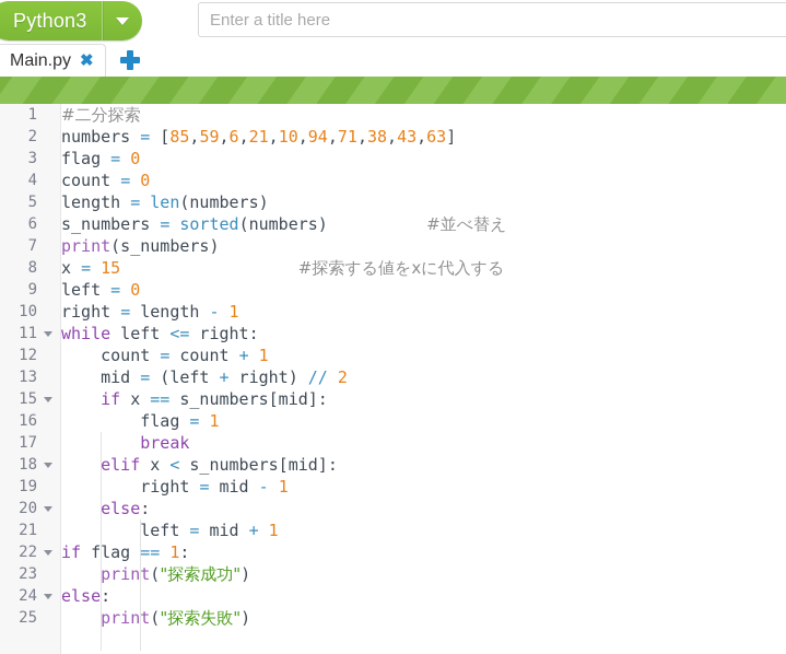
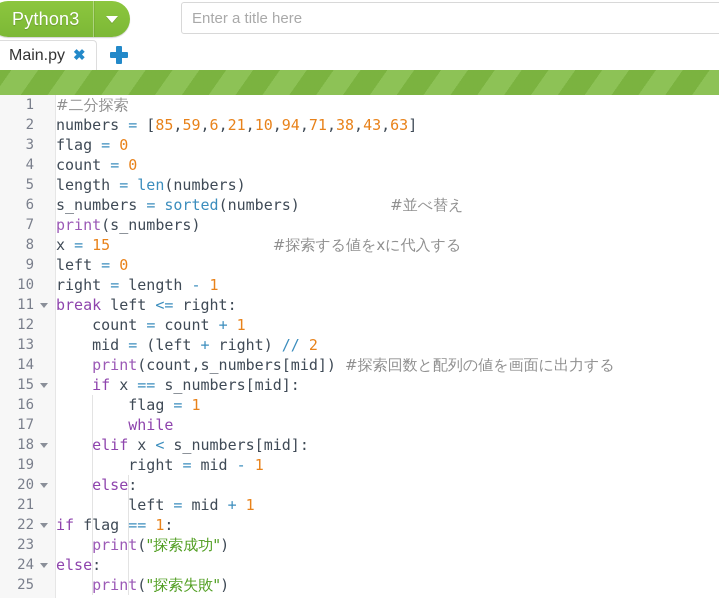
  Python3
  Enter a title here
  Main.py
  ✖
  1
  #二分探索
  2
  numbers = [85,59,6,21,10,94,71,38,43,63]
  3
  flag = 0
  4
  count = 0
  5
  length = len(numbers)
  6
  s_numbers = sorted(numbers) #並べ替え
  7
  print(s_numbers)
  8
  x = 15 #探索する値をxに代入する
  9
  left = 0
  10
  right = length - 1
  11
- while left <= right:
+ break left <= right:
  12
  count = count + 1
  13
  mid = (left + right) // 2
+ 14
+ print(count,s_numbers[mid]) #探索回数と配列の値を画面に出力する
  15
  if x == s_numbers[mid]:
  16
  flag = 1
  17
- break
+ while
  18
  elif x < s_numbers[mid]:
  19
  right = mid - 1
  20
  else:
  21
  left = mid + 1
  22
  if flag == 1:
  23
  print("探索成功")
  24
  else:
  25
  print("探索失敗")
